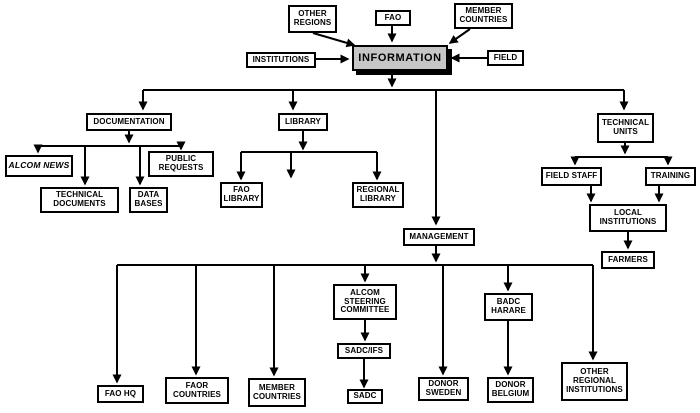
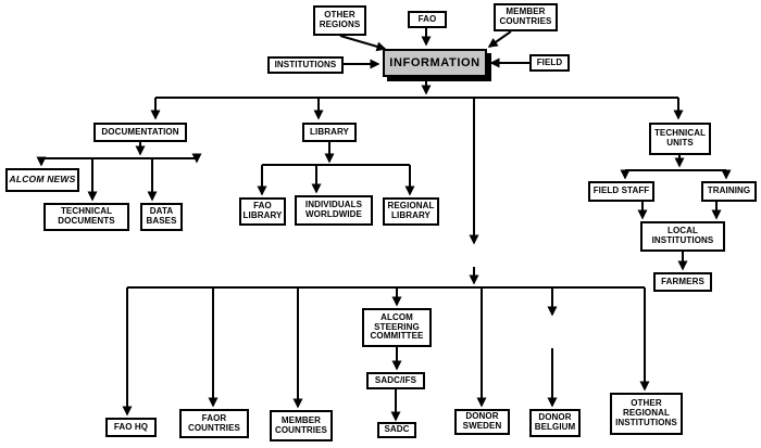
  OTHER
  REGIONS
  FAO
  MEMBER
  COUNTRIES
  INSTITUTIONS
  INFORMATION
  FIELD
  DOCUMENTATION
  LIBRARY
  TECHNICAL
  UNITS
  ALCOM NEWS
  TECHNICAL
  DOCUMENTS
  DATA
  BASES
- PUBLIC
- REQUESTS
  FAO
  LIBRARY
+ INDIVIDUALS
+ WORLDWIDE
  REGIONAL
  LIBRARY
  FIELD STAFF
  TRAINING
  LOCAL
  INSTITUTIONS
  FARMERS
- MANAGEMENT
  FAO HQ
  FAOR
  COUNTRIES
  MEMBER
  COUNTRIES
  ALCOM
  STEERING
  COMMITTEE
  SADC/IFS
  SADC
  DONOR
  SWEDEN
- BADC
- HARARE
  DONOR
  BELGIUM
  OTHER
  REGIONAL
  INSTITUTIONS
